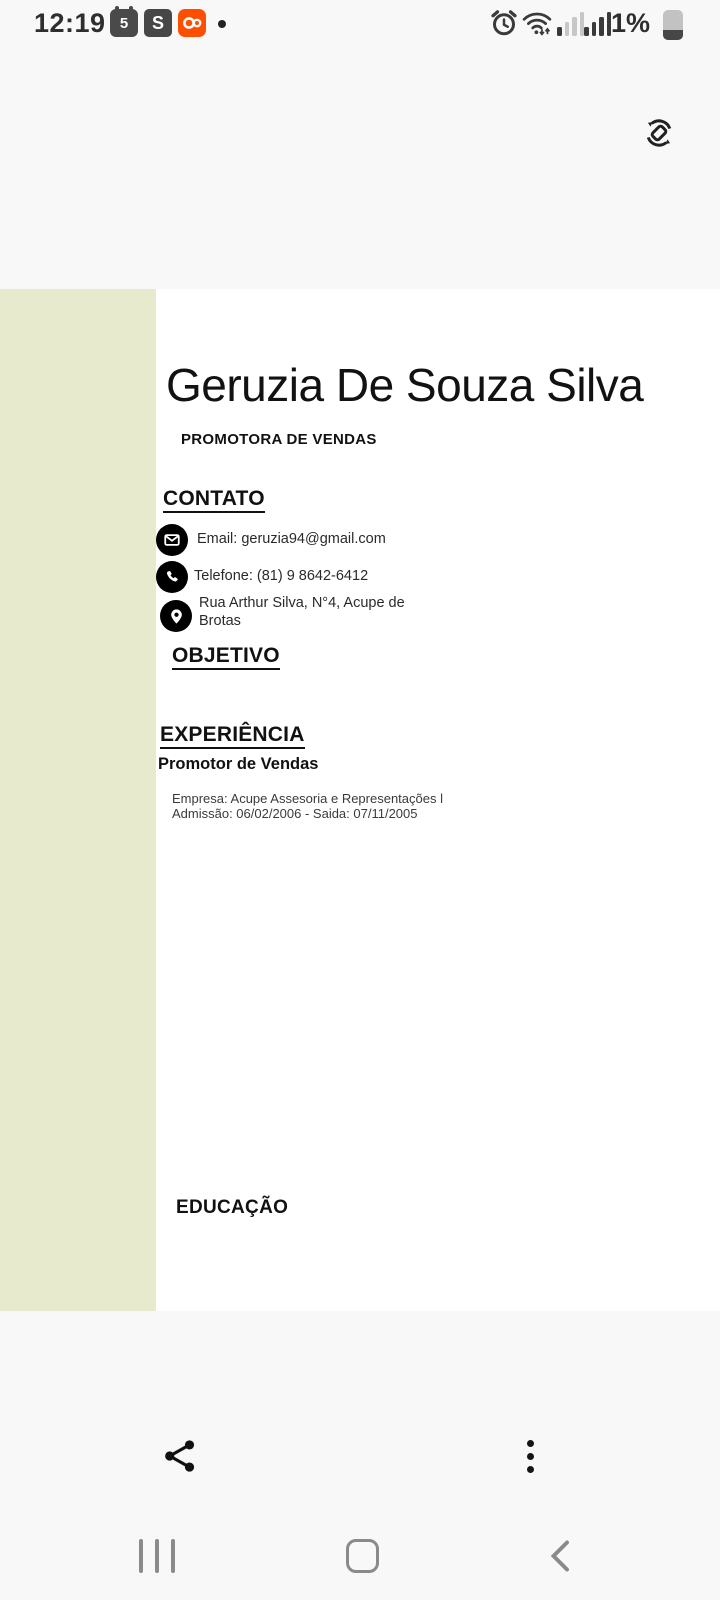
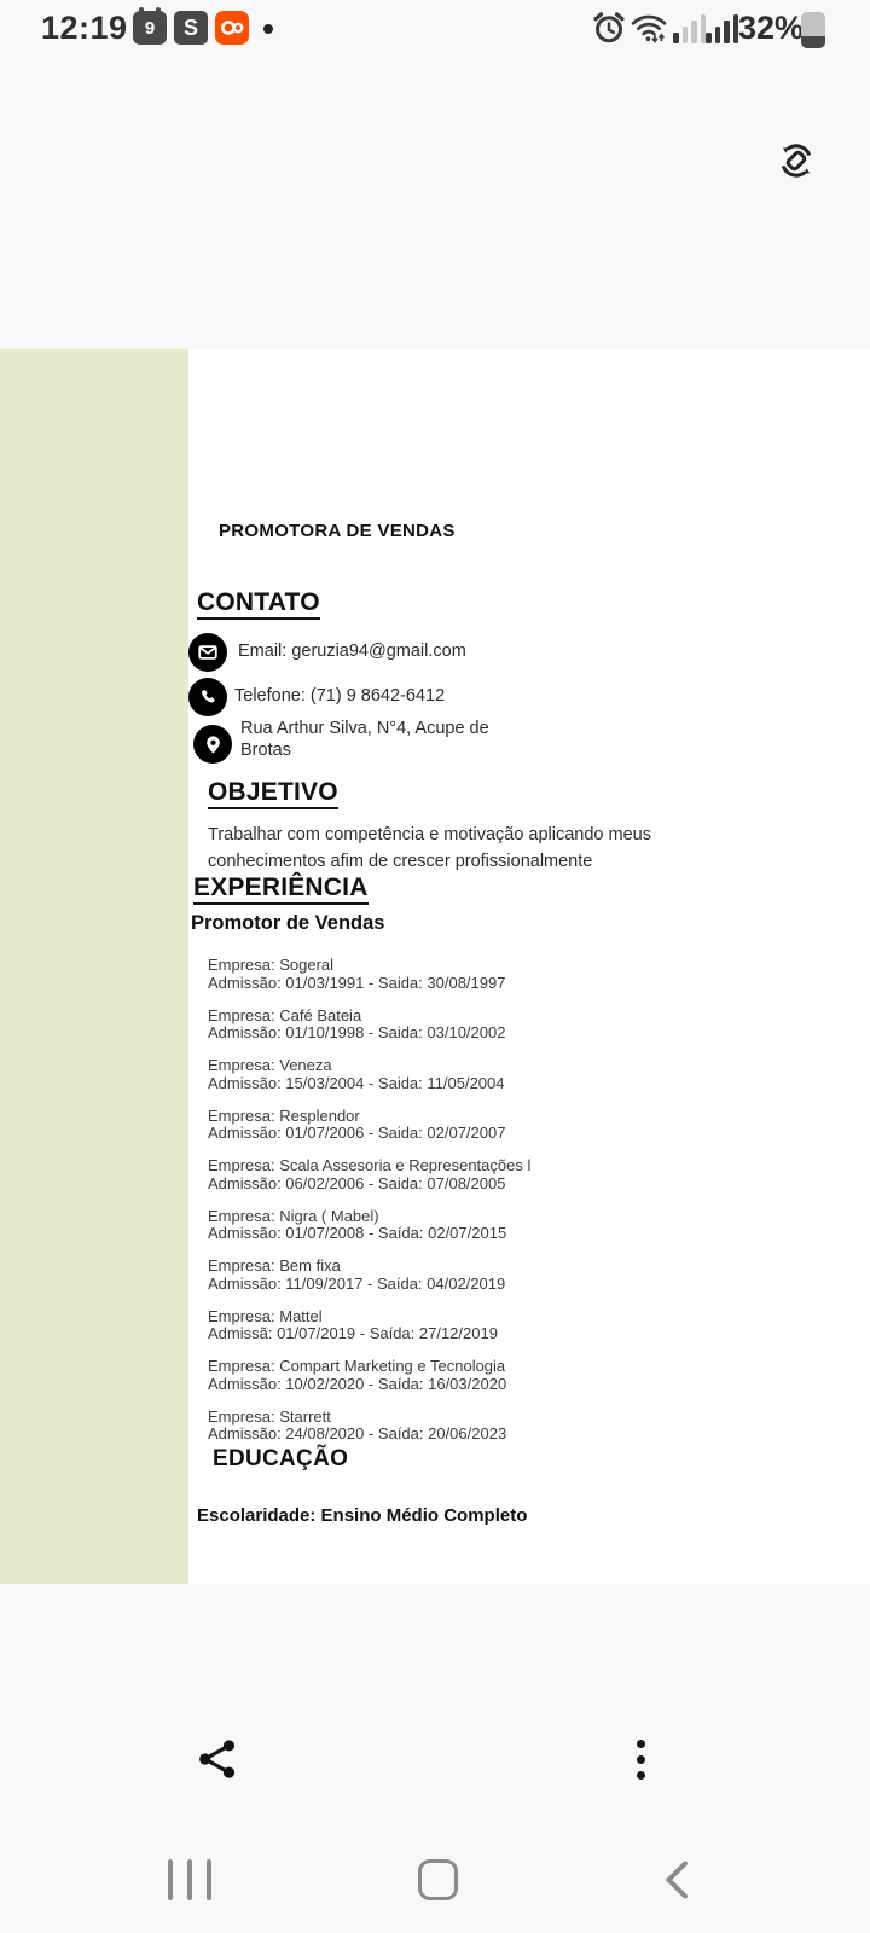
  12:19
- 5
+ 9
  S
- 1%
+ 32%
- Geruzia De Souza Silva
  PROMOTORA DE VENDAS
  CONTATO
  Email: geruzia94@gmail.com
- Telefone: (81) 9 8642-6412
+ Telefone: (71) 9 8642-6412
  Rua Arthur Silva, N°4, Acupe de
  Brotas
  OBJETIVO
+ Trabalhar com competência e motivação aplicando meus
+ conhecimentos afim de crescer profissionalmente
  EXPERIÊNCIA
  Promotor de Vendas
+ Empresa: Sogeral
+ Admissão: 01/03/1991 - Saida: 30/08/1997
+ Empresa: Café Bateia
+ Admissão: 01/10/1998 - Saida: 03/10/2002
+ Empresa: Veneza
+ Admissão: 15/03/2004 - Saida: 11/05/2004
+ Empresa: Resplendor
+ Admissão: 01/07/2006 - Saida: 02/07/2007
- Empresa: Acupe Assesoria e Representações l
+ Empresa: Scala Assesoria e Representações l
- Admissão: 06/02/2006 - Saida: 07/11/2005
+ Admissão: 06/02/2006 - Saida: 07/08/2005
+ Empresa: Nigra ( Mabel)
+ Admissão: 01/07/2008 - Saída: 02/07/2015
+ Empresa: Bem fixa
+ Admissão: 11/09/2017 - Saída: 04/02/2019
+ Empresa: Mattel
+ Admissã: 01/07/2019 - Saída: 27/12/2019
+ Empresa: Compart Marketing e Tecnologia
+ Admissão: 10/02/2020 - Saída: 16/03/2020
+ Empresa: Starrett
+ Admissão: 24/08/2020 - Saída: 20/06/2023
  EDUCAÇÃO
+ Escolaridade: Ensino Médio Completo
